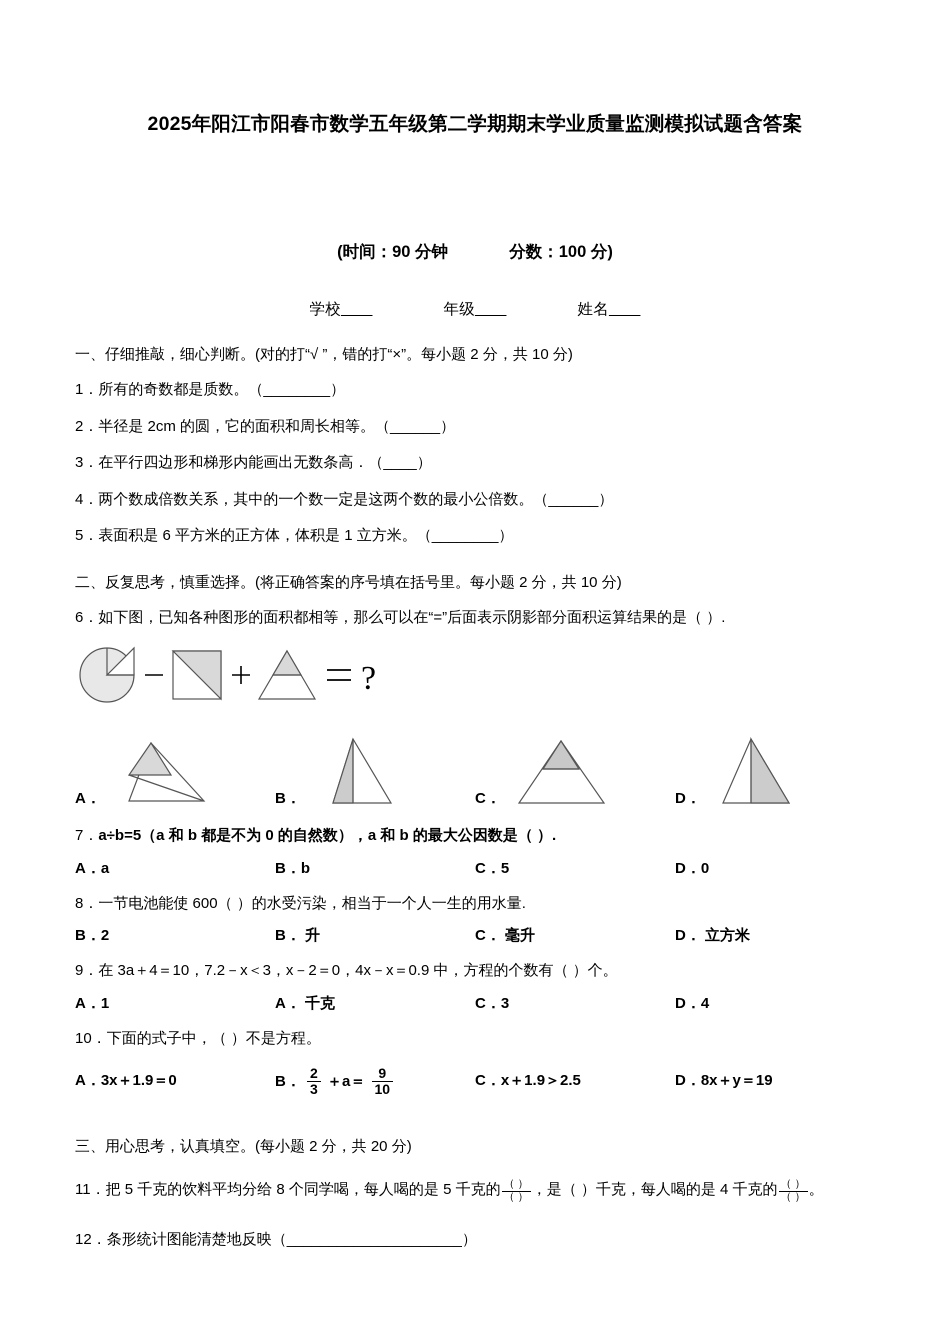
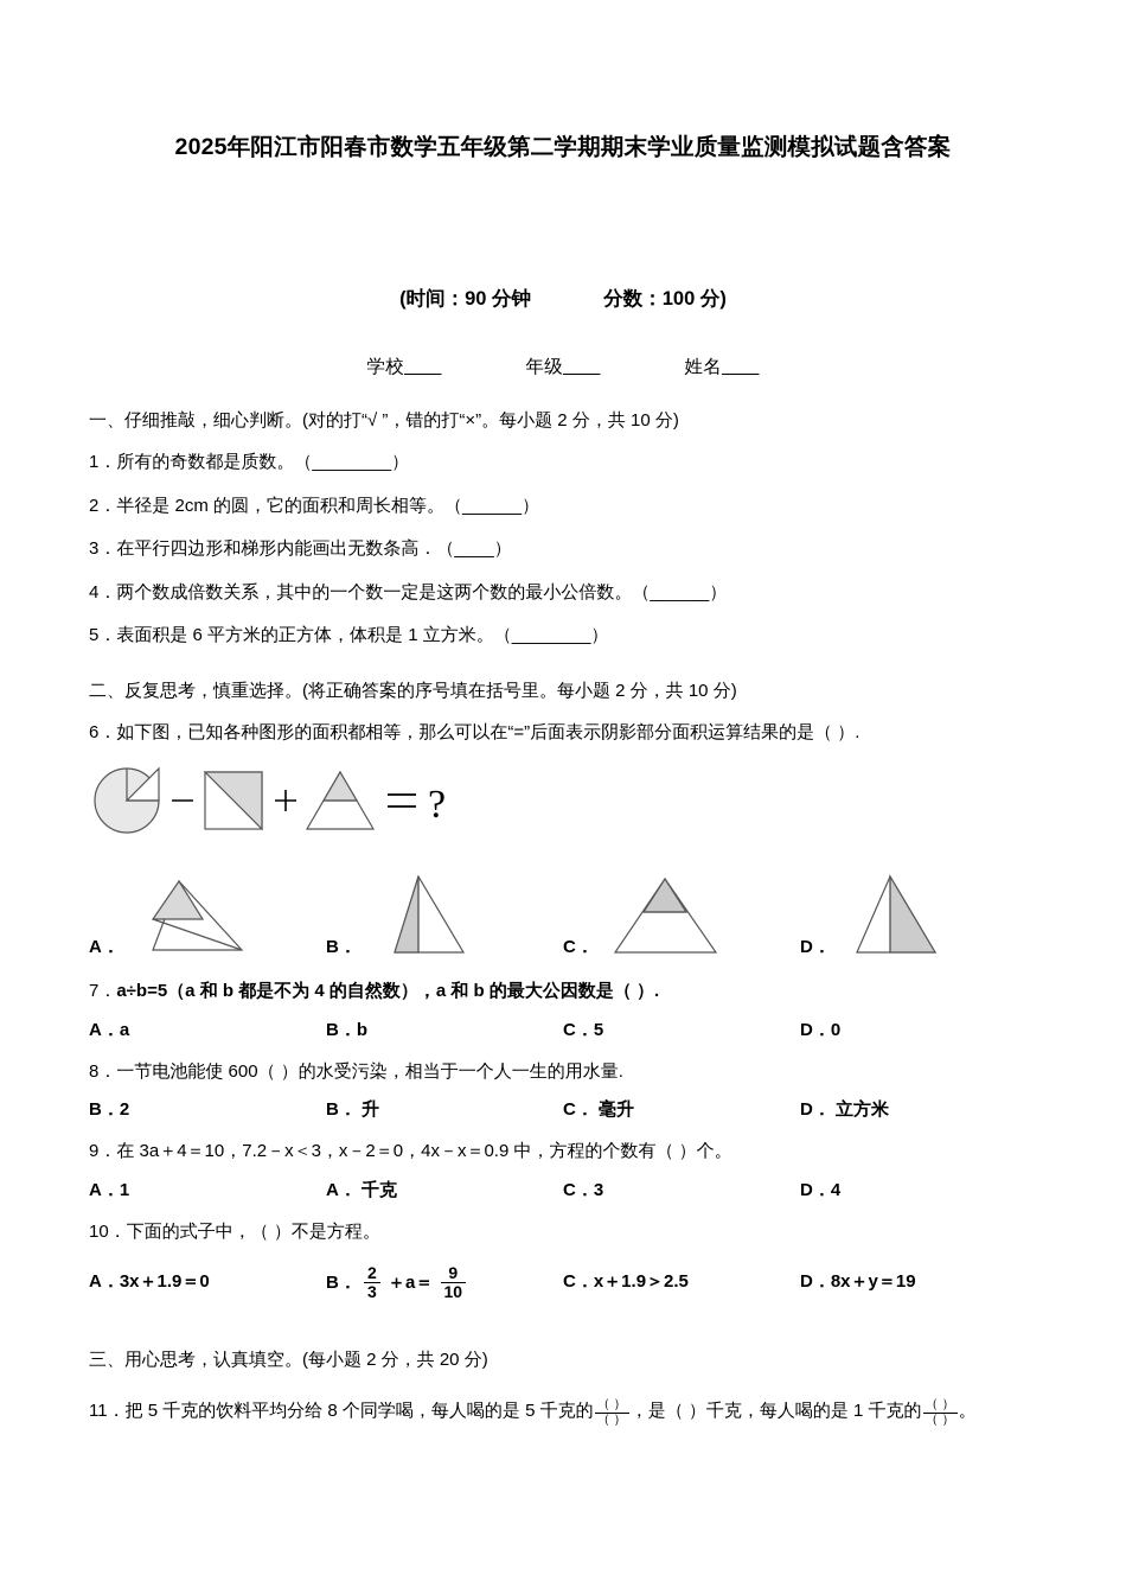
  2025年阳江市阳春市数学五年级第二学期期末学业质量监测模拟试题含答案
  (时间：90 分钟 分数：100 分)
  学校 年级 姓名
  一、仔细推敲，细心判断。(对的打“√ ”，错的打“×”。每小题 2 分，共 10 分)
  1．所有的奇数都是质数。（________）
  2．半径是 2cm 的圆，它的面积和周长相等。（______）
  3．在平行四边形和梯形内能画出无数条高．（____）
  4．两个数成倍数关系，其中的一个数一定是这两个数的最小公倍数。（______）
  5．表面积是 6 平方米的正方体，体积是 1 立方米。（________）
  二、反复思考，慎重选择。(将正确答案的序号填在括号里。每小题 2 分，共 10 分)
  6．如下图，已知各种图形的面积都相等，那么可以在“=”后面表示阴影部分面积运算结果的是（ ）.
  ?
  A．
  B．
  C．
  D．
- 7．a÷b=5（a 和 b 都是不为 0 的自然数），a 和 b 的最大公因数是（ ）.
+ 7．a÷b=5（a 和 b 都是不为 4 的自然数），a 和 b 的最大公因数是（ ）.
  A．a
  B．b
  C．5
  D．0
  8．一节电池能使 600（ ）的水受污染，相当于一个人一生的用水量.
  B．2
  B． 升
  C． 毫升
  D． 立方米
  9．在 3a＋4＝10，7.2－x＜3，x－2＝0，4x－x＝0.9 中，方程的个数有（ ）个。
  A．1
  A． 千克
  C．3
  D．4
  10．下面的式子中，（ ）不是方程。
  A．3x＋1.9＝0
  B．
  2
  3
  ＋a＝
  9
  10
  C．x＋1.9＞2.5
  D．8x＋y＝19
  三、用心思考，认真填空。(每小题 2 分，共 20 分)
  11．把 5 千克的饮料平均分给 8 个同学喝，每人喝的是 5 千克的
  （ ）
  （ ）
- ，是（ ）千克，每人喝的是 4 千克的
+ ，是（ ）千克，每人喝的是 1 千克的
  （ ）
  （ ）
  。
- 12．条形统计图能清楚地反映（_____________________）
